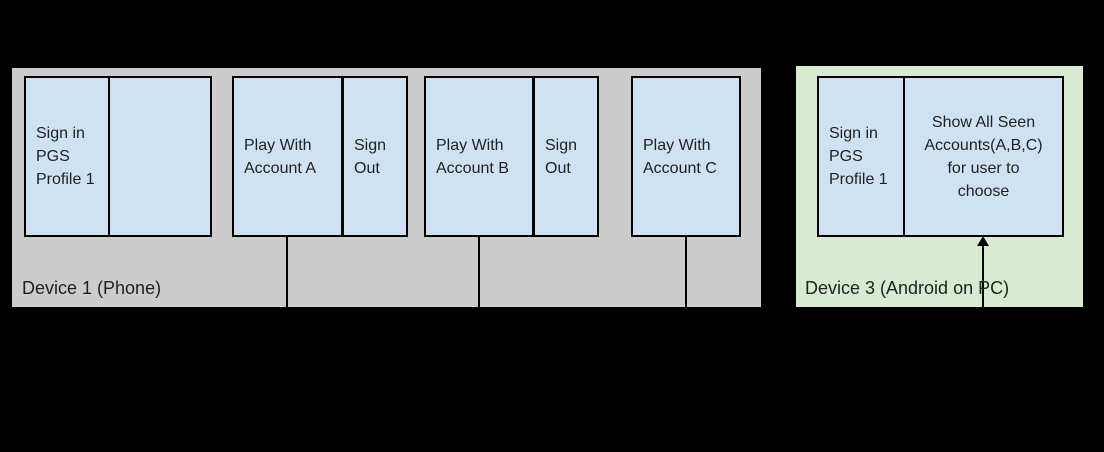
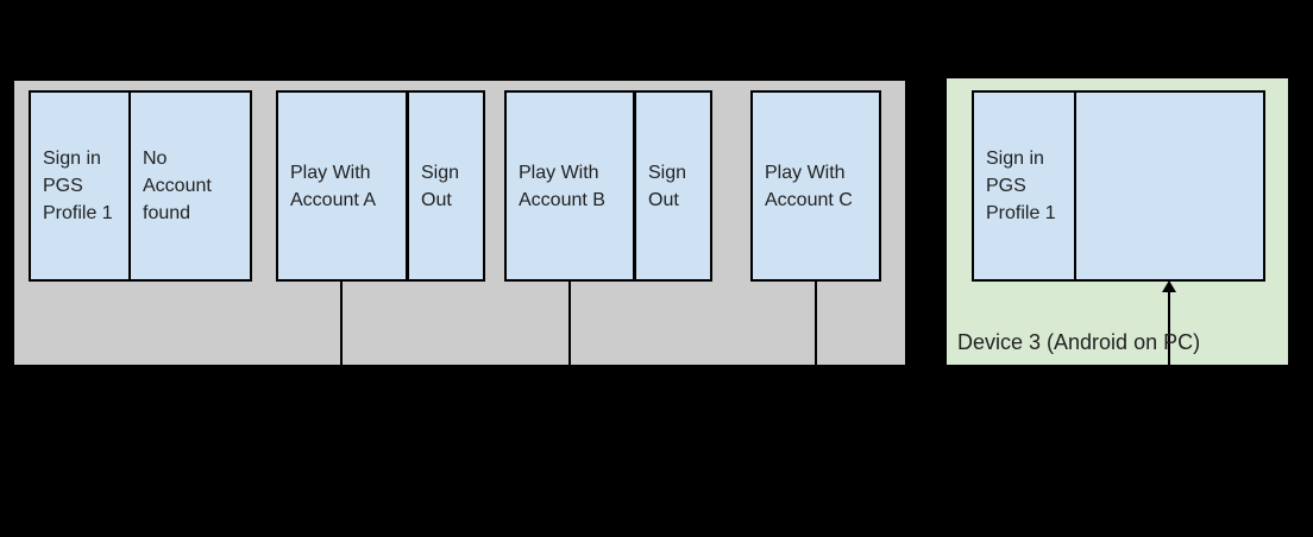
  Sign in
  PGS
  Profile 1
+ No
+ Account
+ found
  Play With
  Account A
  Sign
  Out
  Play With
  Account B
  Sign
  Out
  Play With
  Account C
- Device 1 (Phone)
  Sign in
  PGS
  Profile 1
- Show All Seen
- Accounts(A,B,C)
- for user to
- choose
  Device 3 (Android on PC)
